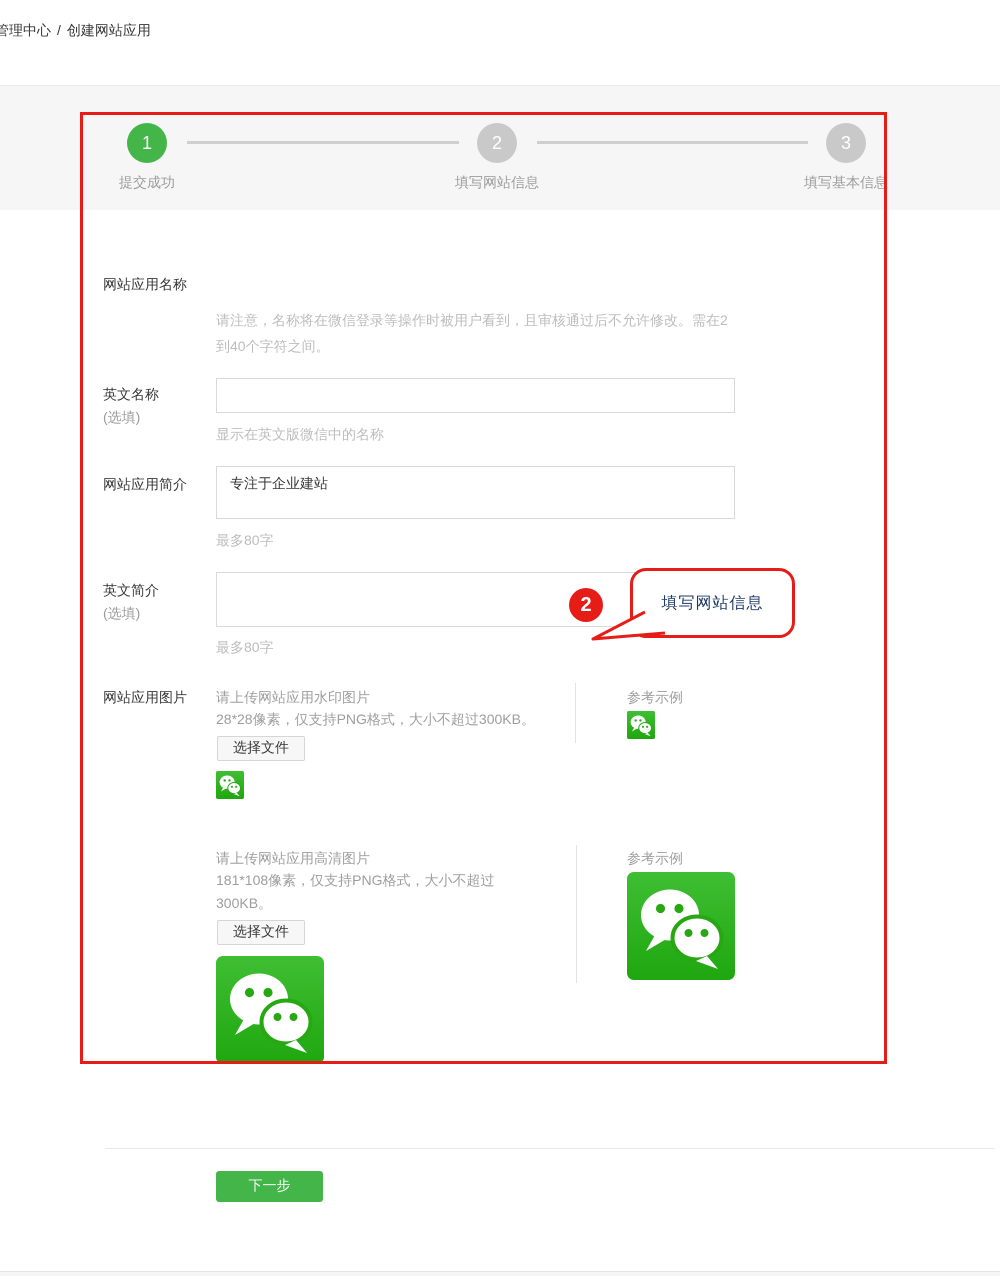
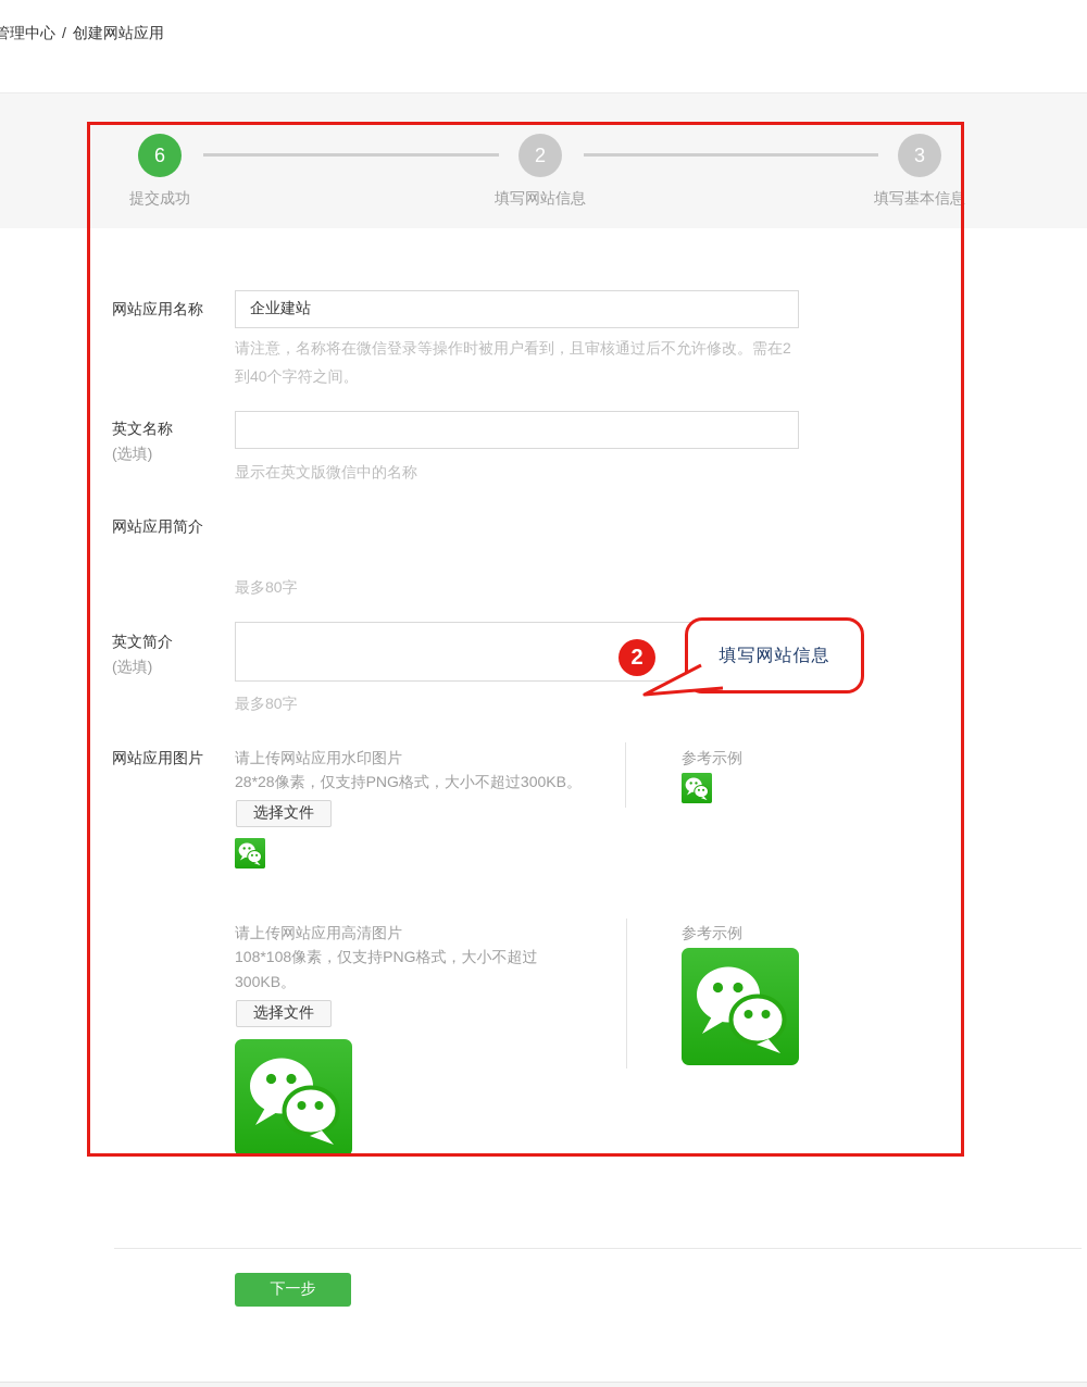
  管理中心 / 创建网站应用
- 1
+ 6
  2
  3
  提交成功
  填写网站信息
  填写基本信息
  网站应用名称
+ 企业建站
  请注意，名称将在微信登录等操作时被用户看到，且审核通过后不允许修改。需在2到40个字符之间。
  英文名称
  (选填)
  显示在英文版微信中的名称
  网站应用简介
- 专注于企业建站
  最多80字
  英文简介
  (选填)
  最多80字
  填写网站信息
  2
  网站应用图片
  请上传网站应用水印图片
  28*28像素，仅支持PNG格式，大小不超过300KB。
  选择文件
  参考示例
  请上传网站应用高清图片
- 181*108像素，仅支持PNG格式，大小不超过300KB。
+ 108*108像素，仅支持PNG格式，大小不超过300KB。
  选择文件
  参考示例
  下一步
